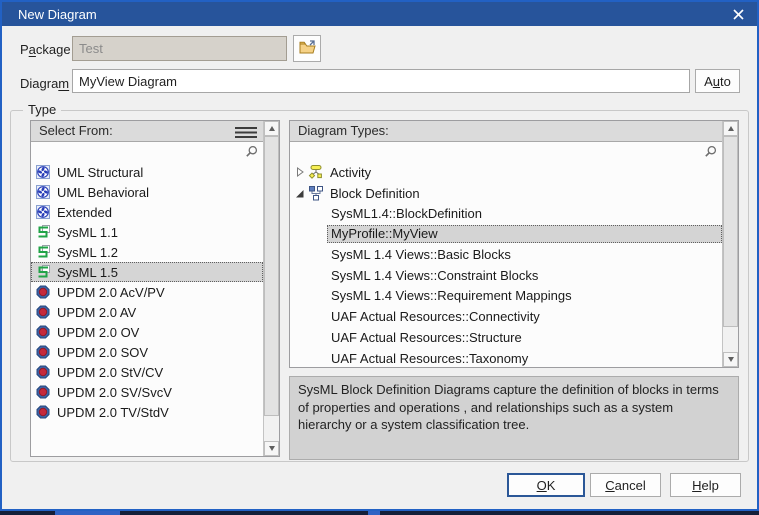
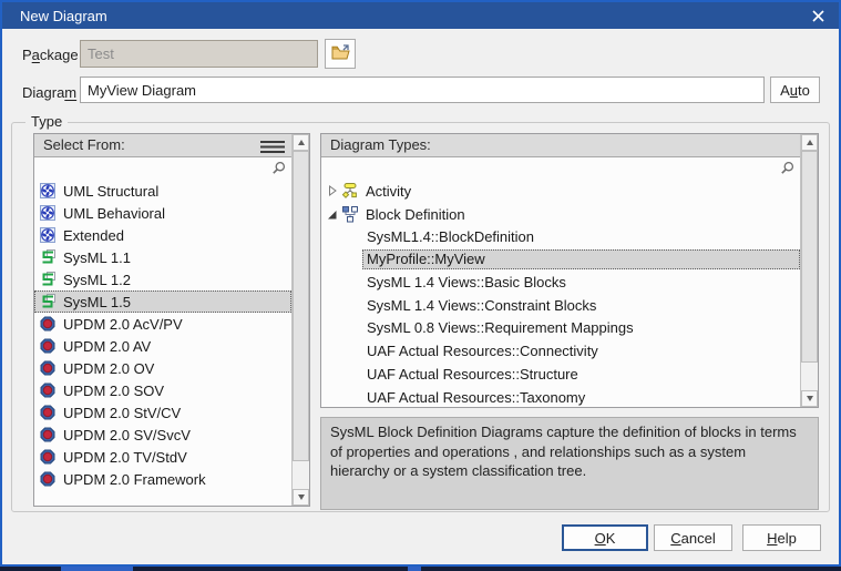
  New Diagram
  Package
  Test
  Diagram
  MyView Diagram
  Auto
  Type
  Select From:
  UML Structural
  UML Behavioral
  Extended
  SysML 1.1
  SysML 1.2
  SysML 1.5
  UPDM 2.0 AcV/PV
  UPDM 2.0 AV
  UPDM 2.0 OV
  UPDM 2.0 SOV
  UPDM 2.0 StV/CV
  UPDM 2.0 SV/SvcV
  UPDM 2.0 TV/StdV
+ UPDM 2.0 Framework
  Diagram Types:
  Activity
  Block Definition
  SysML1.4::BlockDefinition
  MyProfile::MyView
  SysML 1.4 Views::Basic Blocks
  SysML 1.4 Views::Constraint Blocks
- SysML 1.4 Views::Requirement Mappings
+ SysML 0.8 Views::Requirement Mappings
  UAF Actual Resources::Connectivity
  UAF Actual Resources::Structure
  UAF Actual Resources::Taxonomy
  SysML Block Definition Diagrams capture the definition of blocks in terms of properties and operations , and relationships such as a system hierarchy or a system classification tree.
  OK
  Cancel
  Help
